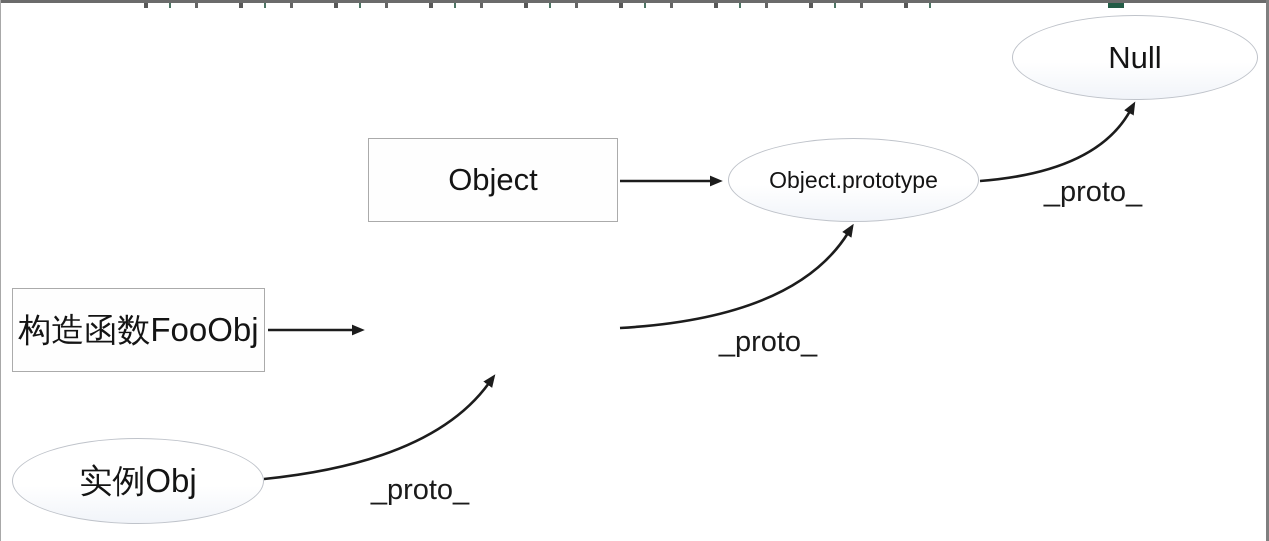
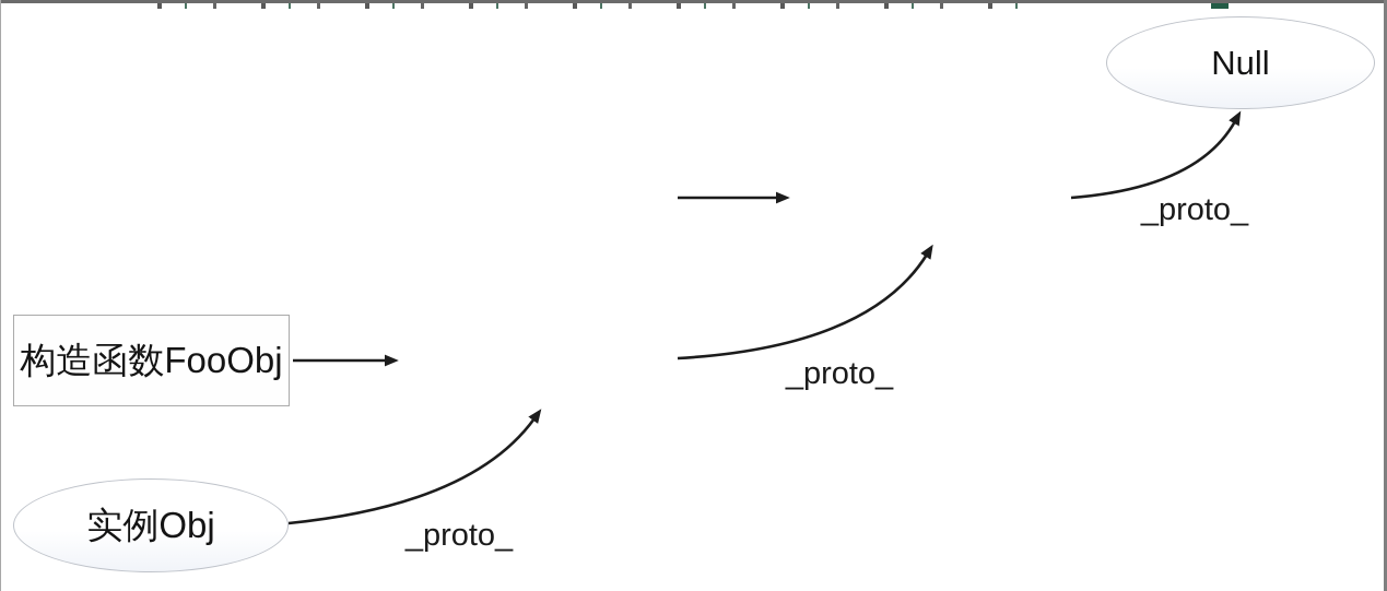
  Null
- Object
- Object.prototype
  构造函数FooObj
  实例Obj
  _proto_
  _proto_
  _proto_
